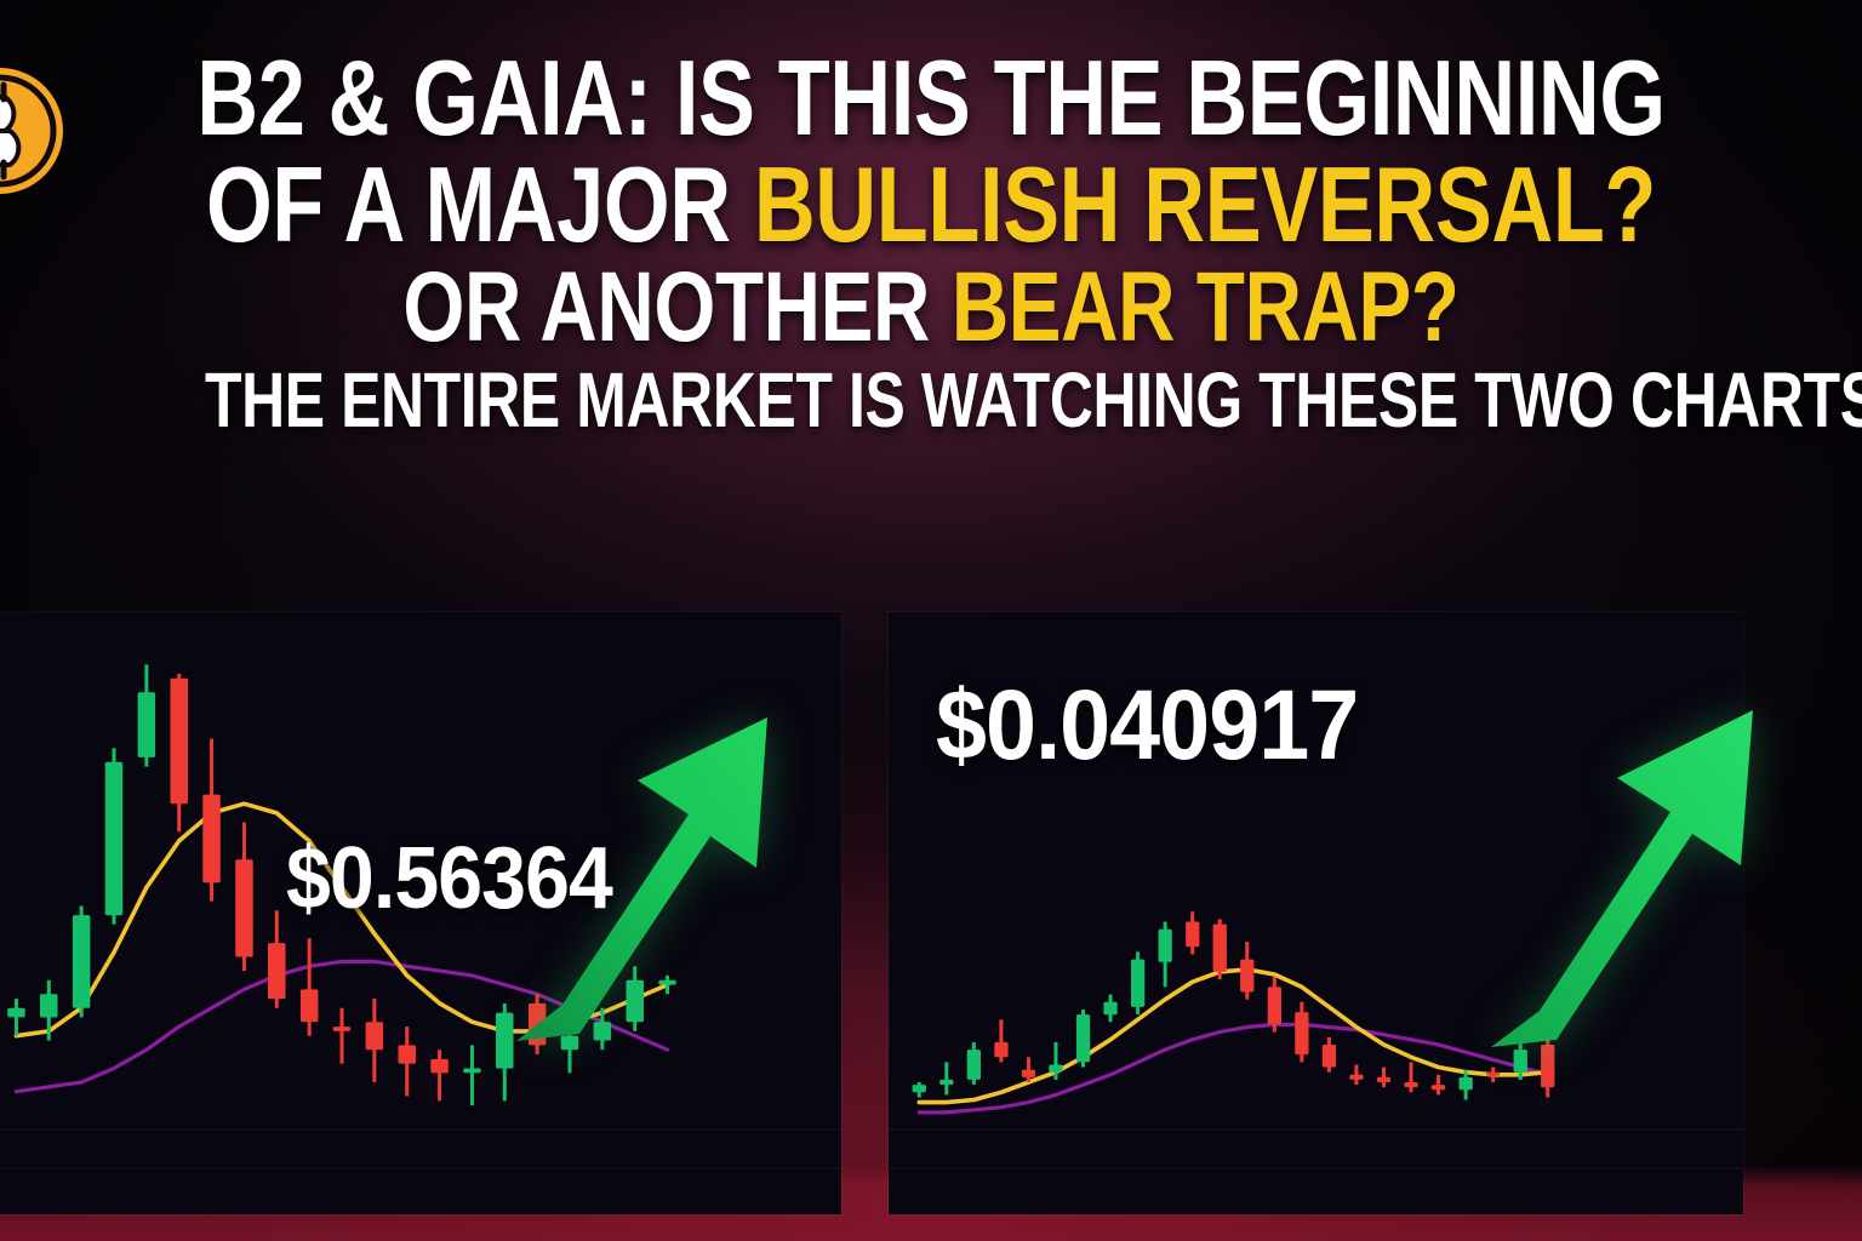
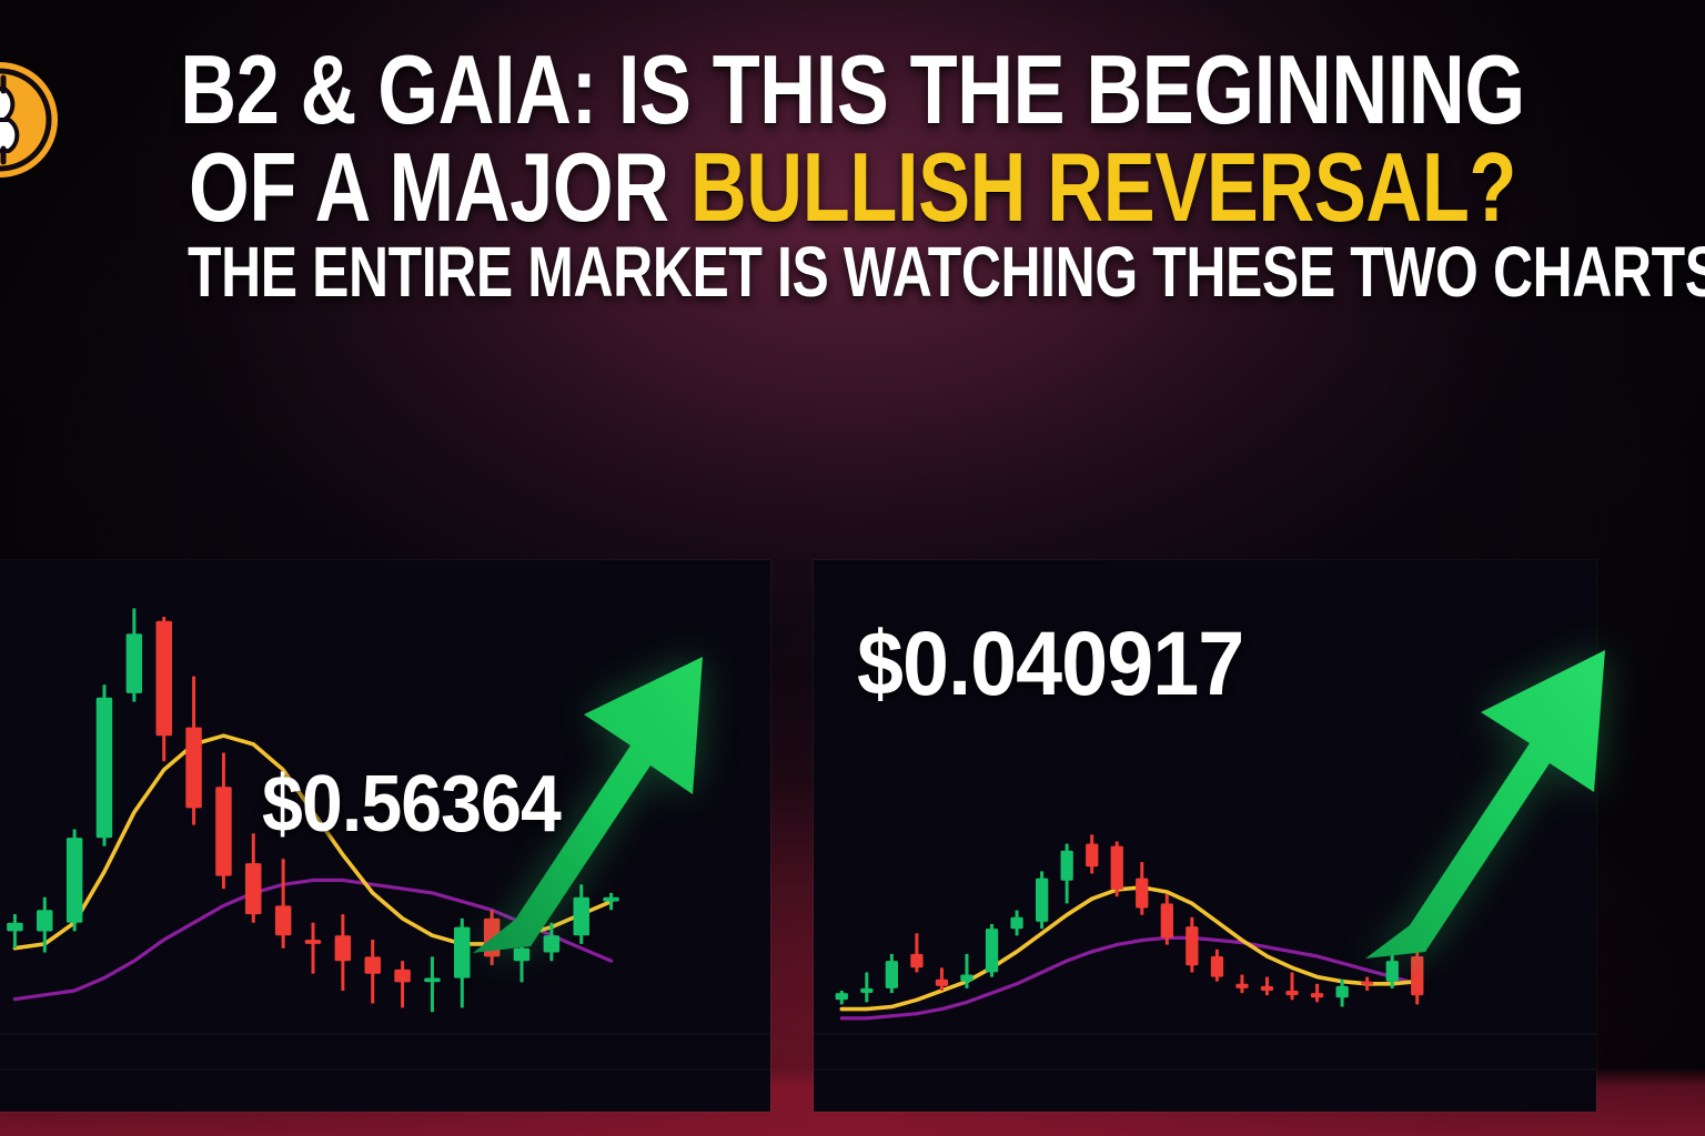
  B2 & GAIA: IS THIS THE BEGINNING
  OF A MAJOR BULLISH REVERSAL?
- OR ANOTHER BEAR TRAP?
  THE ENTIRE MARKET IS WATCHING THESE TWO CHARTS
  $0.56364
  $0.040917
